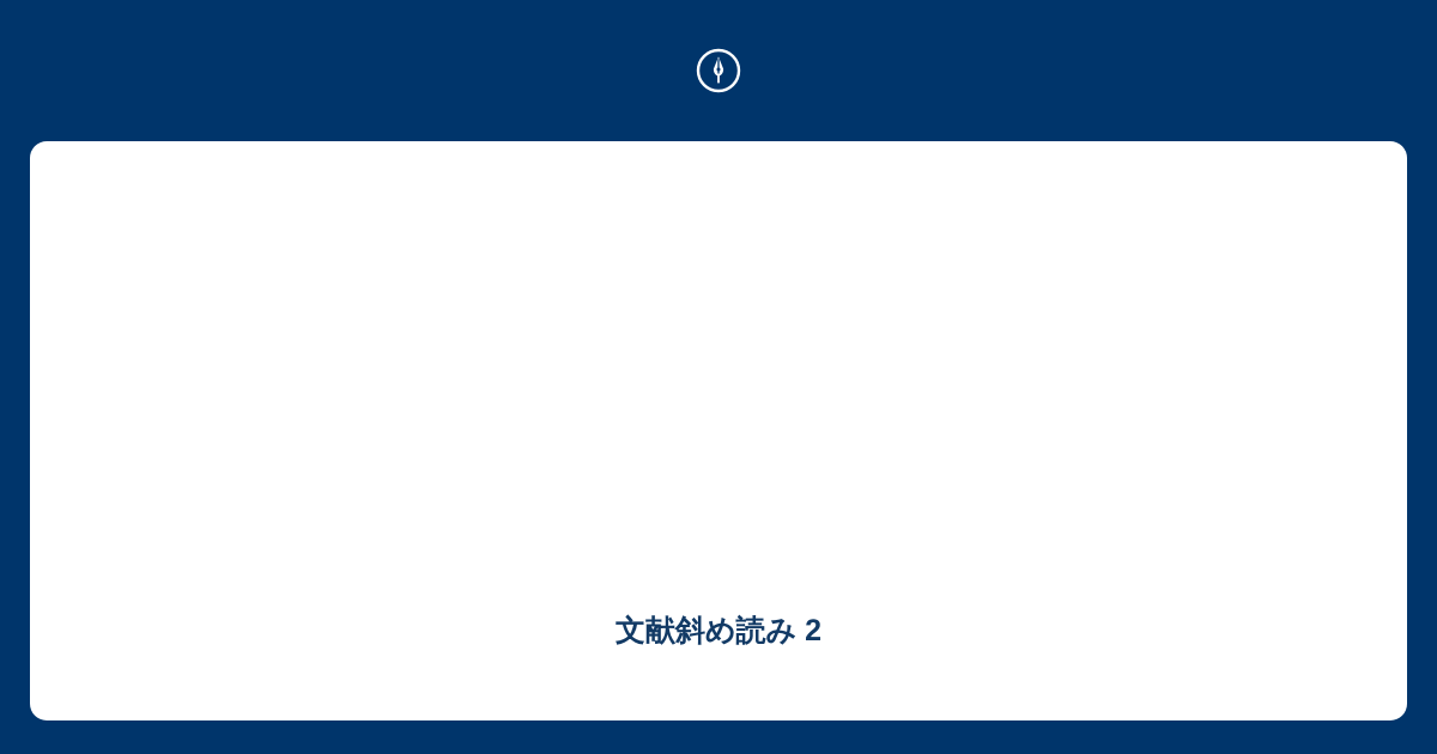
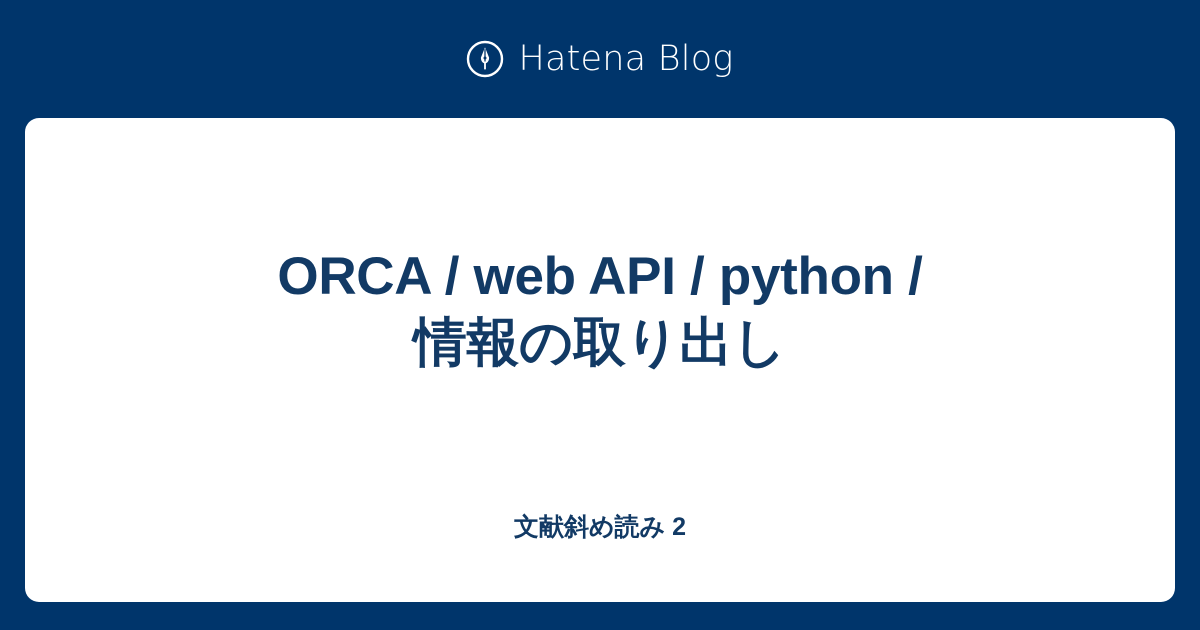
+ Hatena Blog
+ ORCA / web API / python /
+ 情報の取り出し
  文献斜め読み 2
